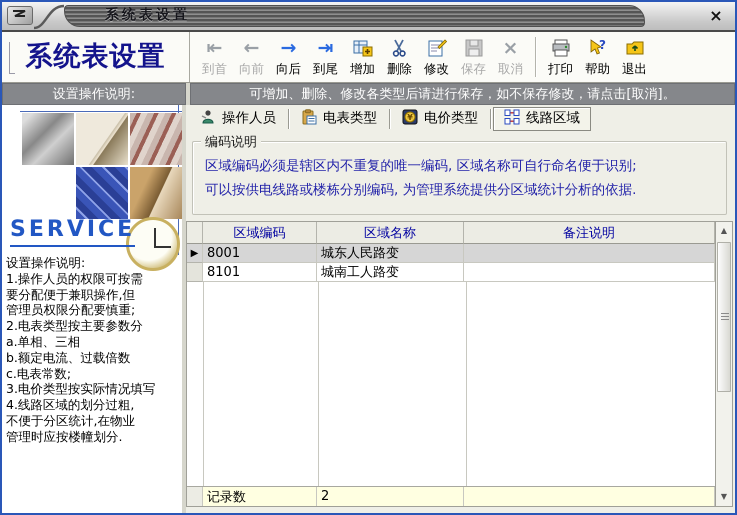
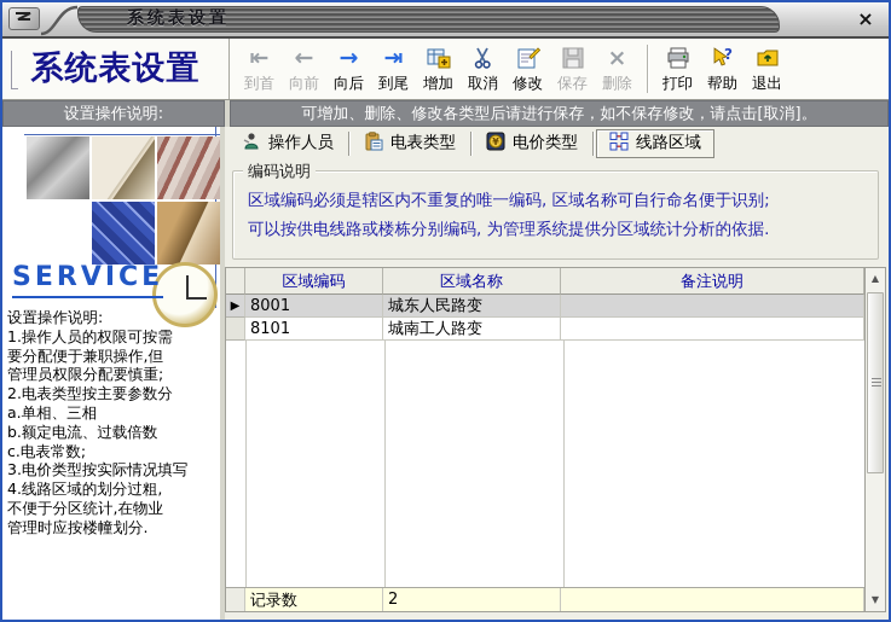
  系统表设置
  ×
  系统表设置
  ⇤
  到首
  ←
  向前
  →
  向后
  ⇥
  到尾
  增加
- 删除
+ 取消
  修改
  保存
  ×
- 取消
+ 删除
  打印
  ?
  帮助
  退出
  设置操作说明:
  可增加、删除、修改各类型后请进行保存，如不保存修改，请点击[取消]。
  SERVICE
  设置操作说明:
  1.操作人员的权限可按需
  要分配便于兼职操作,但
  管理员权限分配要慎重;
  2.电表类型按主要参数分
  a.单相、三相
  b.额定电流、过载倍数
  c.电表常数;
  3.电价类型按实际情况填写
  4.线路区域的划分过粗,
  不便于分区统计,在物业
  管理时应按楼幢划分.
  操作人员
  电表类型
  ¥
  电价类型
  线路区域
  编码说明
  区域编码必须是辖区内不重复的唯一编码, 区域名称可自行命名便于识别;
  可以按供电线路或楼栋分别编码, 为管理系统提供分区域统计分析的依据.
  区域编码
  区域名称
  备注说明
  ▶
  8001
  城东人民路变
  8101
  城南工人路变
  记录数
  2
  ▲
  ▼
